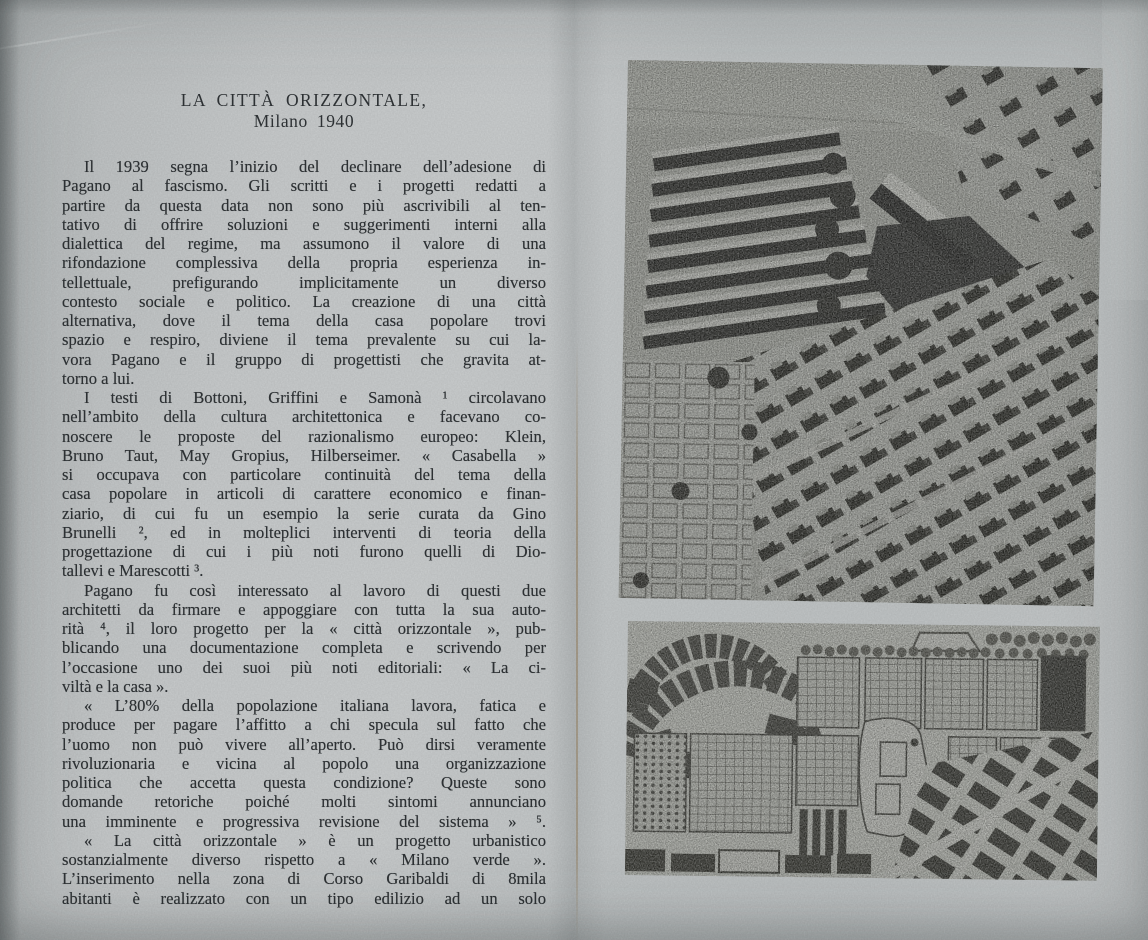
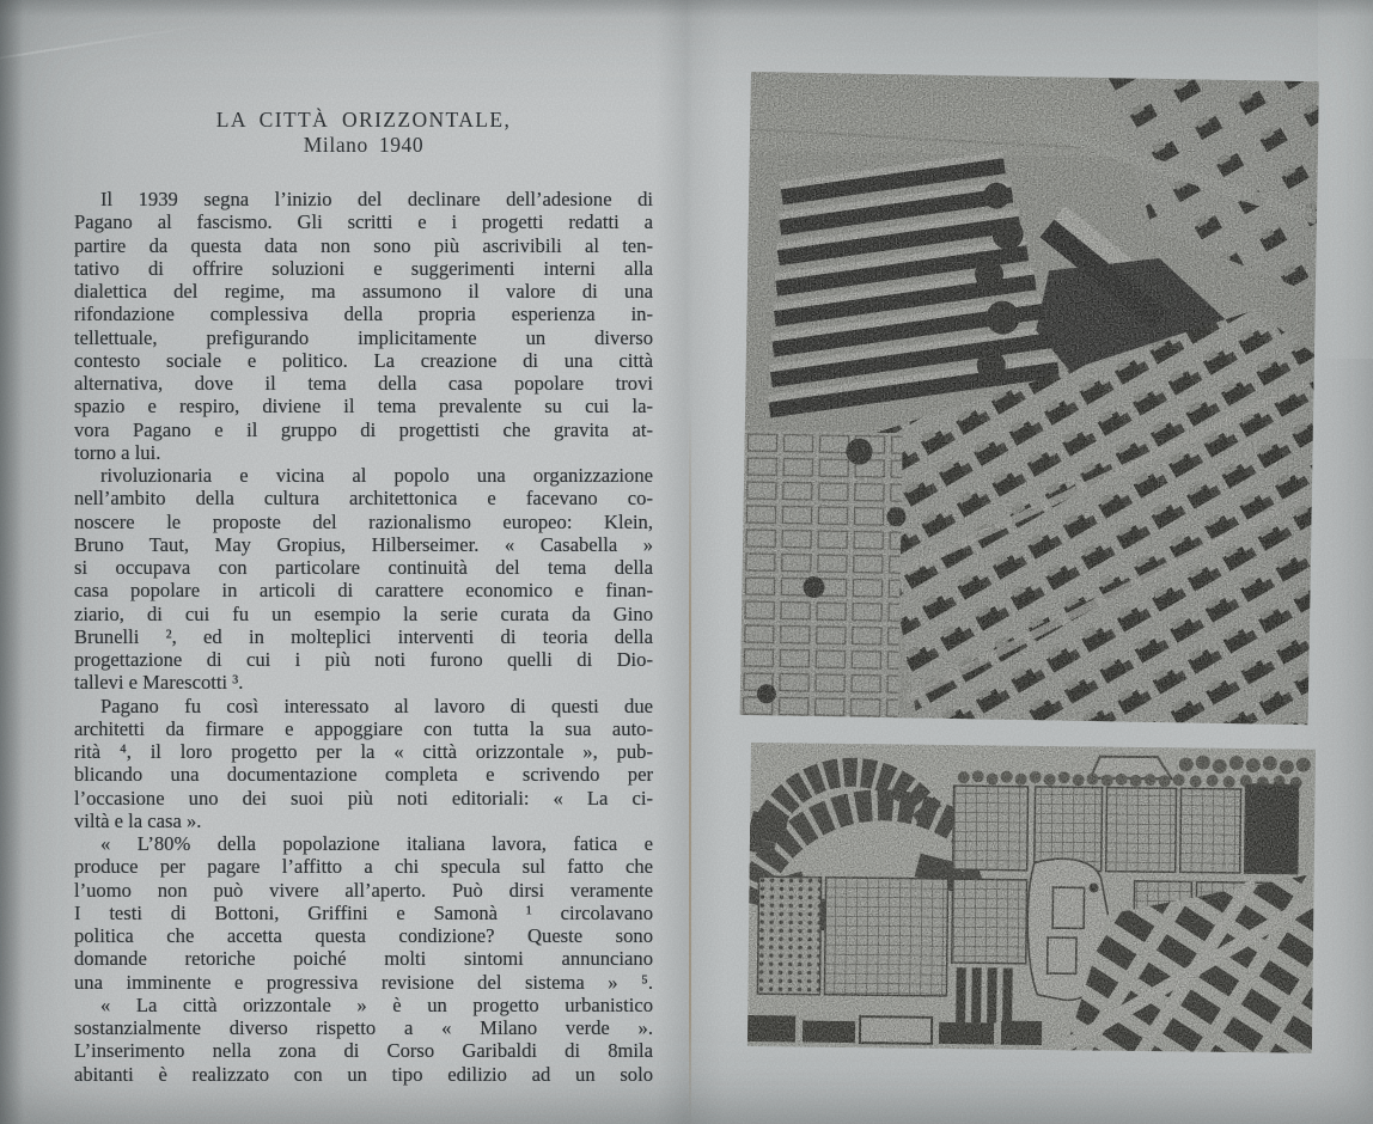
  LA CITTÀ ORIZZONTALE,
  Milano 1940
  Il 1939 segna l’inizio del declinare dell’adesione di
  Pagano al fascismo. Gli scritti e i progetti redatti a
  partire da questa data non sono più ascrivibili al ten-
  tativo di offrire soluzioni e suggerimenti interni alla
  dialettica del regime, ma assumono il valore di una
  rifondazione complessiva della propria esperienza in-
  tellettuale, prefigurando implicitamente un diverso
  contesto sociale e politico. La creazione di una città
  alternativa, dove il tema della casa popolare trovi
  spazio e respiro, diviene il tema prevalente su cui la-
  vora Pagano e il gruppo di progettisti che gravita at-
  torno a lui.
- I testi di Bottoni, Griffini e Samonà ¹ circolavano
+ rivoluzionaria e vicina al popolo una organizzazione
  nell’ambito della cultura architettonica e facevano co-
  noscere le proposte del razionalismo europeo: Klein,
  Bruno Taut, May Gropius, Hilberseimer. « Casabella »
  si occupava con particolare continuità del tema della
  casa popolare in articoli di carattere economico e finan-
  ziario, di cui fu un esempio la serie curata da Gino
  Brunelli ², ed in molteplici interventi di teoria della
  progettazione di cui i più noti furono quelli di Dio-
  tallevi e Marescotti ³.
  Pagano fu così interessato al lavoro di questi due
  architetti da firmare e appoggiare con tutta la sua auto-
  rità ⁴, il loro progetto per la « città orizzontale », pub-
  blicando una documentazione completa e scrivendo per
  l’occasione uno dei suoi più noti editoriali: « La ci-
  viltà e la casa ».
  « L’80% della popolazione italiana lavora, fatica e
  produce per pagare l’affitto a chi specula sul fatto che
  l’uomo non può vivere all’aperto. Può dirsi veramente
- rivoluzionaria e vicina al popolo una organizzazione
+ I testi di Bottoni, Griffini e Samonà ¹ circolavano
  politica che accetta questa condizione? Queste sono
  domande retoriche poiché molti sintomi annunciano
  una imminente e progressiva revisione del sistema » ⁵.
  « La città orizzontale » è un progetto urbanistico
  sostanzialmente diverso rispetto a « Milano verde ».
  L’inserimento nella zona di Corso Garibaldi di 8mila
  abitanti è realizzato con un tipo edilizio ad un solo
